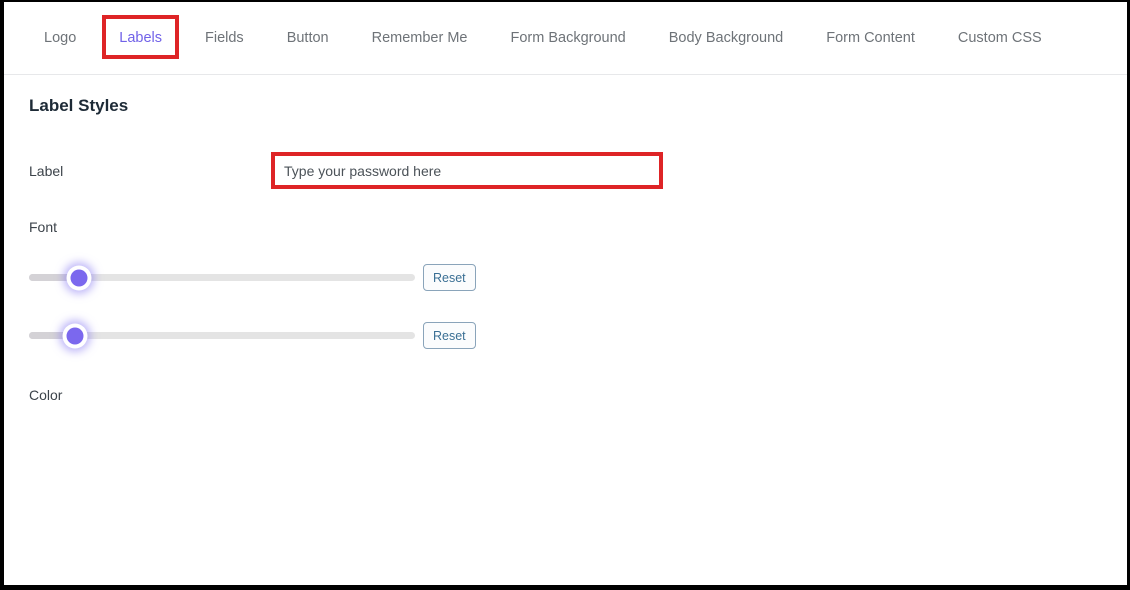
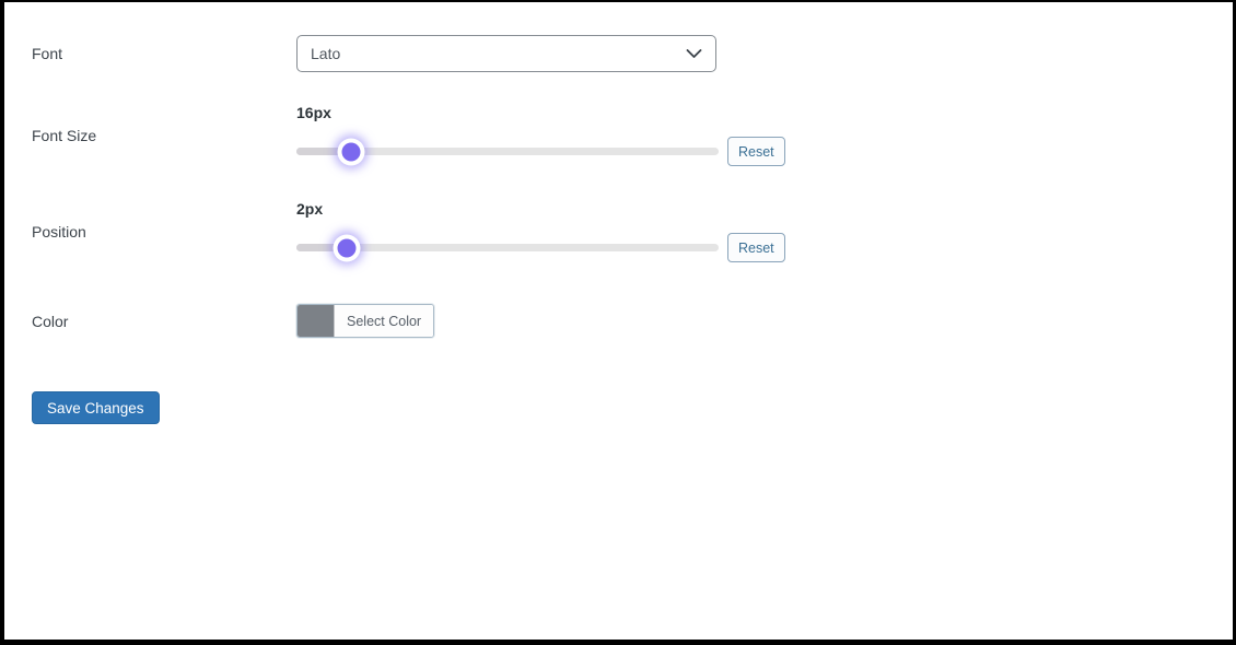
- Logo
- Labels
- Fields
- Button
- Remember Me
- Form Background
- Body Background
- Form Content
- Custom CSS
- Label Styles
- Label
- Type your password here
  Font
+ Lato
+ Font Size
+ 16px
  Reset
+ Position
+ 2px
  Reset
  Color
+ Select Color
+ Save Changes
